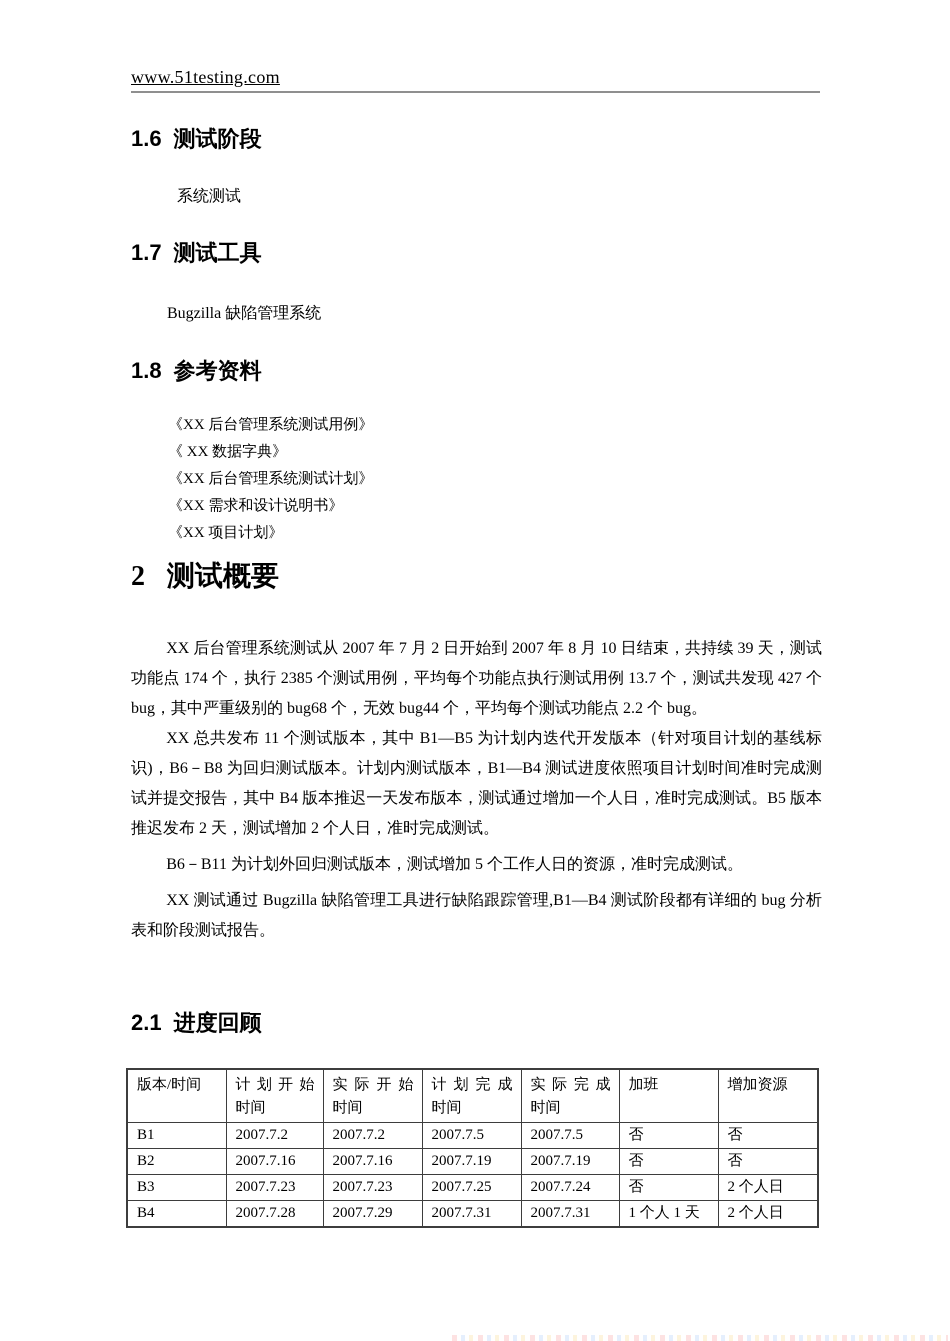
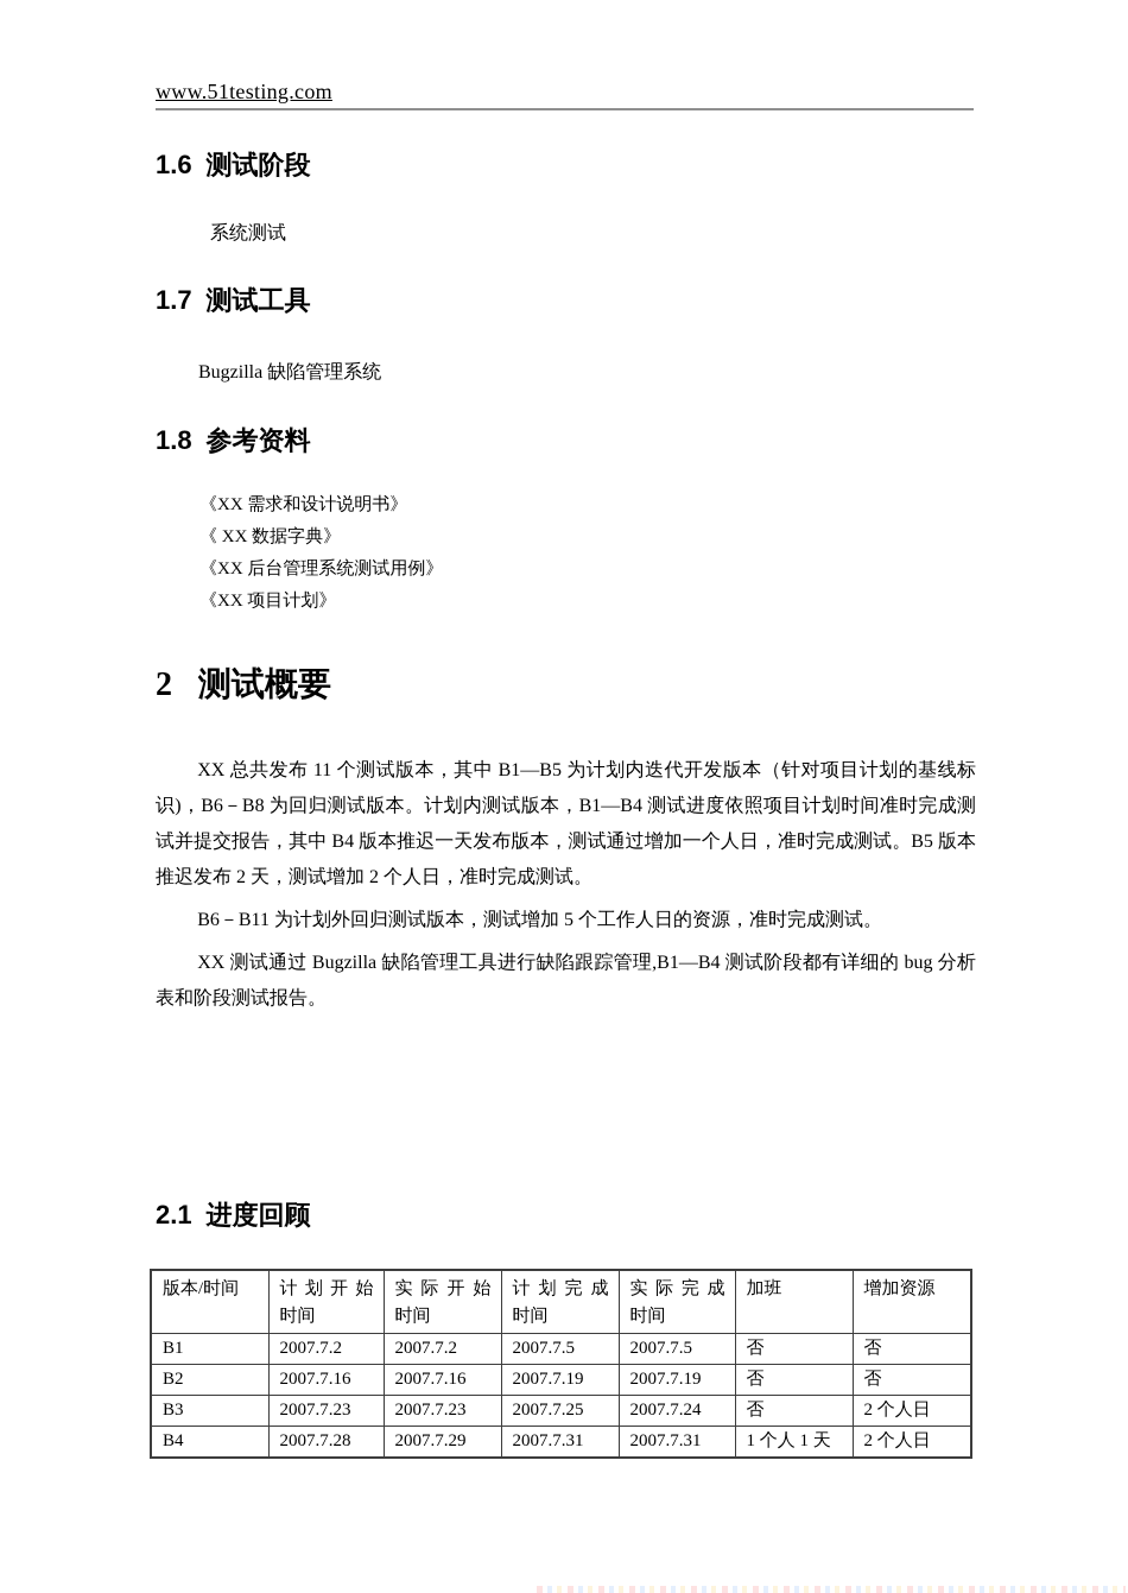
  www.51testing.com
  1.6 测试阶段
  系统测试
  1.7 测试工具
  Bugzilla 缺陷管理系统
  1.8 参考资料
- 《XX 后台管理系统测试用例》
+ 《XX 需求和设计说明书》
  《 XX 数据字典》
- 《XX 后台管理系统测试计划》
- 《XX 需求和设计说明书》
+ 《XX 后台管理系统测试用例》
  《XX 项目计划》
  2 测试概要
- XX 后台管理系统测试从 2007 年 7 月 2 日开始到 2007 年 8 月 10 日结束，共持续 39 天，测试功能点 174 个，执行 2385 个测试用例，平均每个功能点执行测试用例 13.7 个，测试共发现 427 个 bug，其中严重级别的 bug68 个，无效 bug44 个，平均每个测试功能点 2.2 个 bug。
  XX 总共发布 11 个测试版本，其中 B1—B5 为计划内迭代开发版本（针对项目计划的基线标识)，B6－B8 为回归测试版本。计划内测试版本，B1—B4 测试进度依照项目计划时间准时完成测试并提交报告，其中 B4 版本推迟一天发布版本，测试通过增加一个人日，准时完成测试。B5 版本推迟发布 2 天，测试增加 2 个人日，准时完成测试。
  B6－B11 为计划外回归测试版本，测试增加 5 个工作人日的资源，准时完成测试。
  XX 测试通过 Bugzilla 缺陷管理工具进行缺陷跟踪管理,B1—B4 测试阶段都有详细的 bug 分析表和阶段测试报告。
  2.1 进度回顾
  版本/时间	计 划 开 始时间	实 际 开 始时间	计 划 完 成时间	实 际 完 成时间	加班	增加资源
  B1	2007.7.2	2007.7.2	2007.7.5	2007.7.5	否	否
  B2	2007.7.16	2007.7.16	2007.7.19	2007.7.19	否	否
  B3	2007.7.23	2007.7.23	2007.7.25	2007.7.24	否	2 个人日
  B4	2007.7.28	2007.7.29	2007.7.31	2007.7.31	1 个人 1 天	2 个人日
